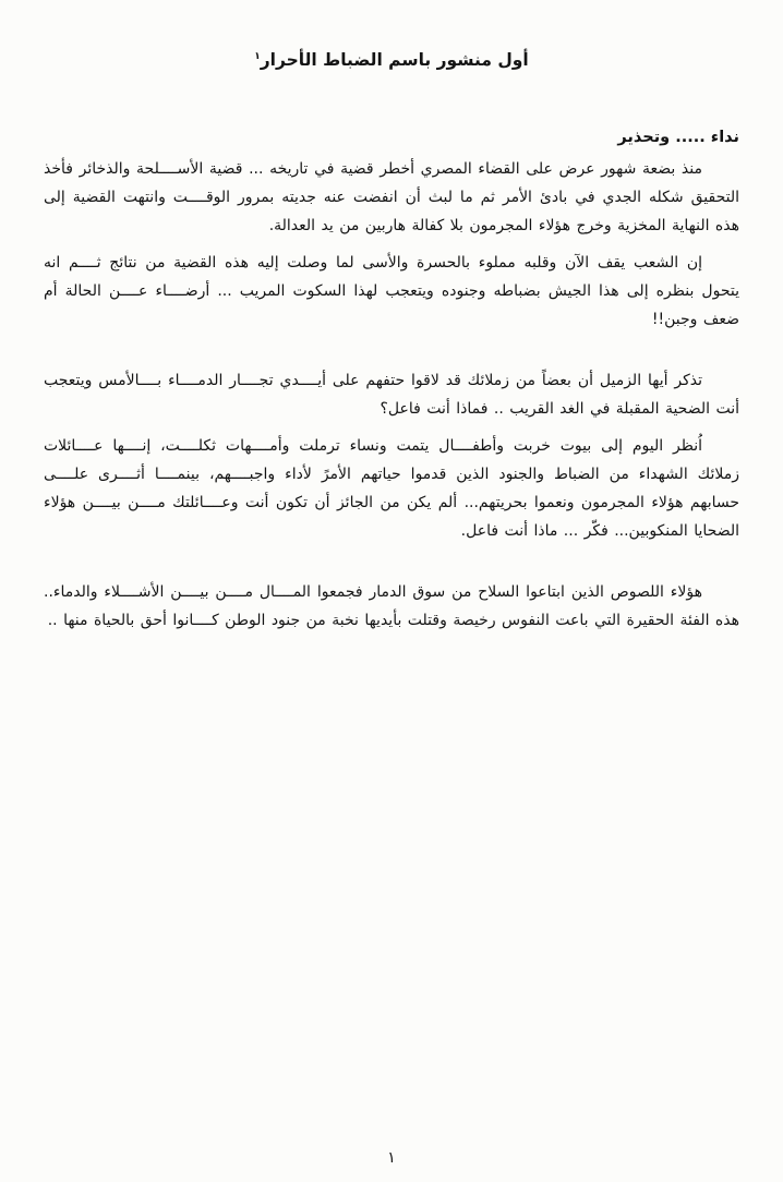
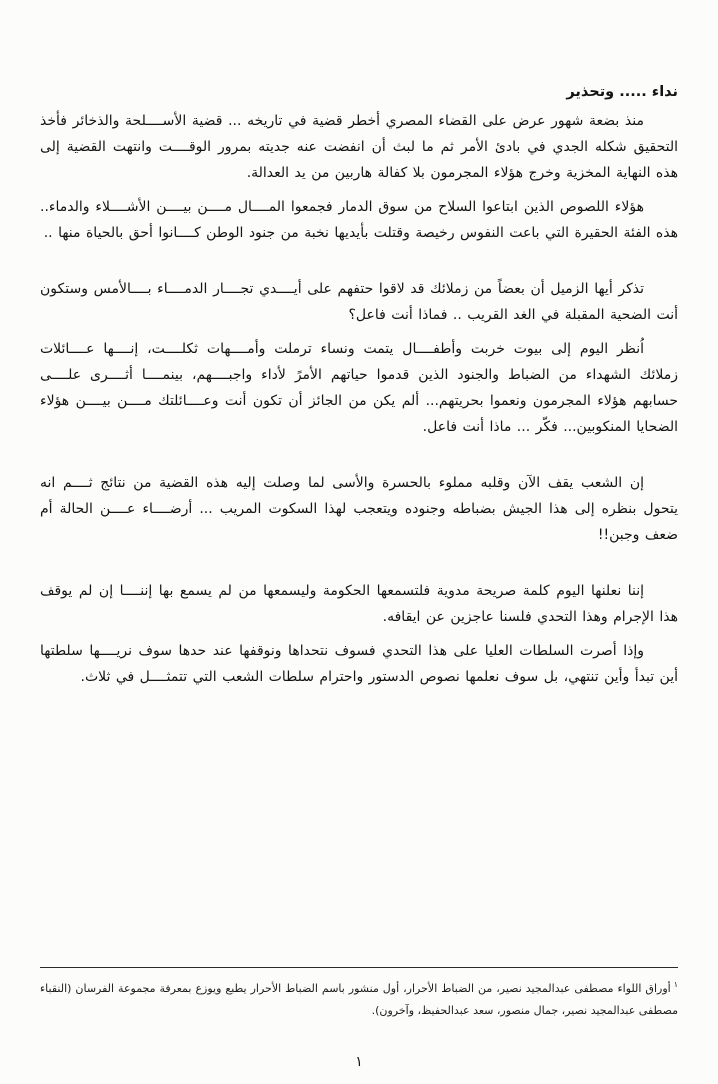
- أول منشور باسم الضباط الأحرار١
  نداء ..... وتحذير
  منذ بضعة شهور عرض على القضاء المصري أخطر قضية في تاريخه ... قضية الأســــلحة والذخائر فأخذ التحقيق شكله الجدي في بادئ الأمر ثم ما لبث أن انفضت عنه جديته بمرور الوقــــت وانتهت القضية إلى هذه النهاية المخزية وخرج هؤلاء المجرمون بلا كفالة هاربين من يد العدالة.
- إن الشعب يقف الآن وقلبه مملوء بالحسرة والأسى لما وصلت إليه هذه القضية من نتائج ثــــم انه يتحول بنظره إلى هذا الجيش بضباطه وجنوده ويتعجب لهذا السكوت المريب ... أرضــــاء عــــن الحالة أم ضعف وجبن!!
+ هؤلاء اللصوص الذين ابتاعوا السلاح من سوق الدمار فجمعوا المــــال مــــن بيــــن الأشــــلاء والدماء.. هذه الفئة الحقيرة التي باعت النفوس رخيصة وقتلت بأيديها نخبة من جنود الوطن كــــانوا أحق بالحياة منها ..
- تذكر أيها الزميل أن بعضاً من زملائك قد لاقوا حتفهم على أيــــدي تجــــار الدمــــاء بــــالأمس ويتعجب أنت الضحية المقبلة في الغد القريب .. فماذا أنت فاعل؟
+ تذكر أيها الزميل أن بعضاً من زملائك قد لاقوا حتفهم على أيــــدي تجــــار الدمــــاء بــــالأمس وستكون أنت الضحية المقبلة في الغد القريب .. فماذا أنت فاعل؟
  اُنظر اليوم إلى بيوت خربت وأطفــــال يتمت ونساء ترملت وأمــــهات ثكلــــت، إنــــها عــــائلات زملائك الشهداء من الضباط والجنود الذين قدموا حياتهم الأمرً لأداء واجبــــهم، بينمــــا أثــــرى علــــى حسابهم هؤلاء المجرمون ونعموا بحريتهم... ألم يكن من الجائز أن تكون أنت وعــــائلتك مــــن بيــــن هؤلاء الضحايا المنكوبين... فكّر ... ماذا أنت فاعل.
- هؤلاء اللصوص الذين ابتاعوا السلاح من سوق الدمار فجمعوا المــــال مــــن بيــــن الأشــــلاء والدماء.. هذه الفئة الحقيرة التي باعت النفوس رخيصة وقتلت بأيديها نخبة من جنود الوطن كــــانوا أحق بالحياة منها ..
+ إن الشعب يقف الآن وقلبه مملوء بالحسرة والأسى لما وصلت إليه هذه القضية من نتائج ثــــم انه يتحول بنظره إلى هذا الجيش بضباطه وجنوده ويتعجب لهذا السكوت المريب ... أرضــــاء عــــن الحالة أم ضعف وجبن!!
+ إننا نعلنها اليوم كلمة صريحة مدوية فلتسمعها الحكومة وليسمعها من لم يسمع بها إننــــا إن لم يوقف هذا الإجرام وهذا التحدي فلسنا عاجزين عن ايقافه.
+ وإذا أصرت السلطات العليا على هذا التحدي فسوف نتحداها ونوقفها عند حدها سوف نريــــها سلطتها أين تبدأ وأين تنتهي، بل سوف نعلمها نصوص الدستور واحترام سلطات الشعب التي تتمثــــل في ثلاث.
+ ١أوراق اللواء مصطفى عبدالمجيد نصير، من الضباط الأحرار، أول منشور باسم الضباط الأحرار يطبع ويوزع بمعرفة مجموعة الفرسان (النقباء مصطفى عبدالمجيد نصير، جمال منصور، سعد عبدالحفيظ، وآخرون).
  ١
